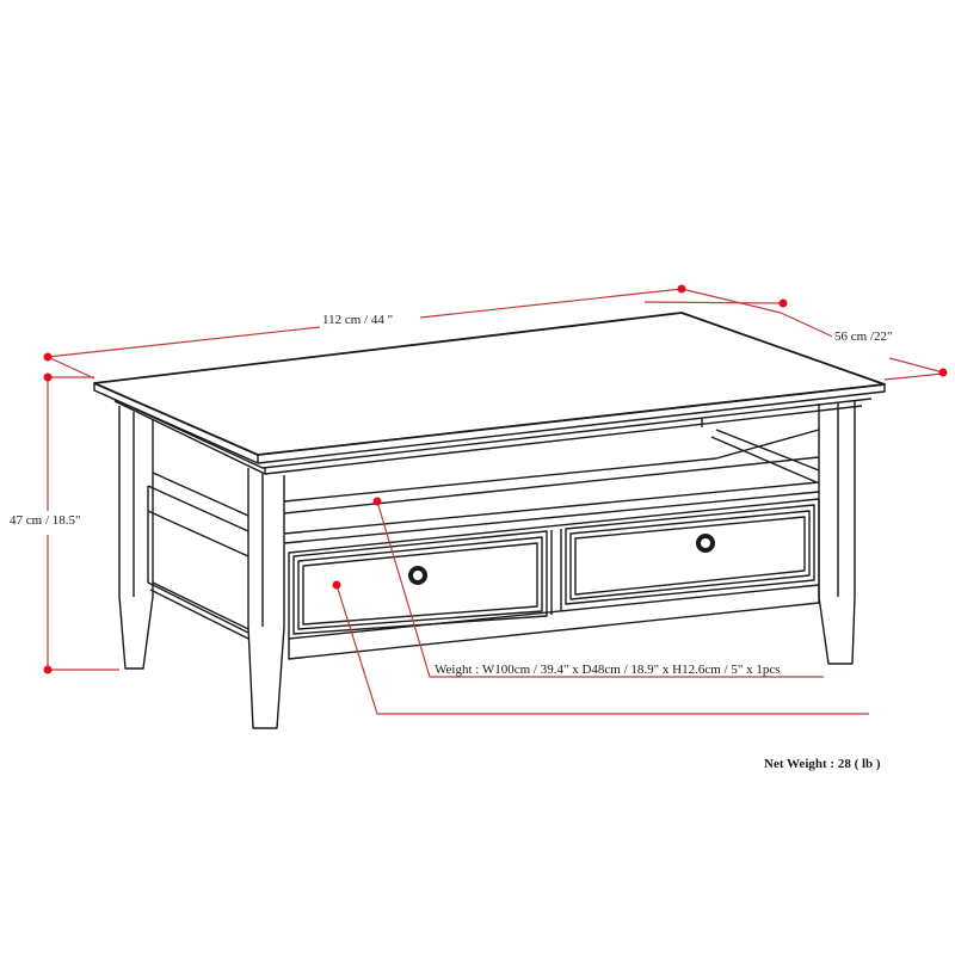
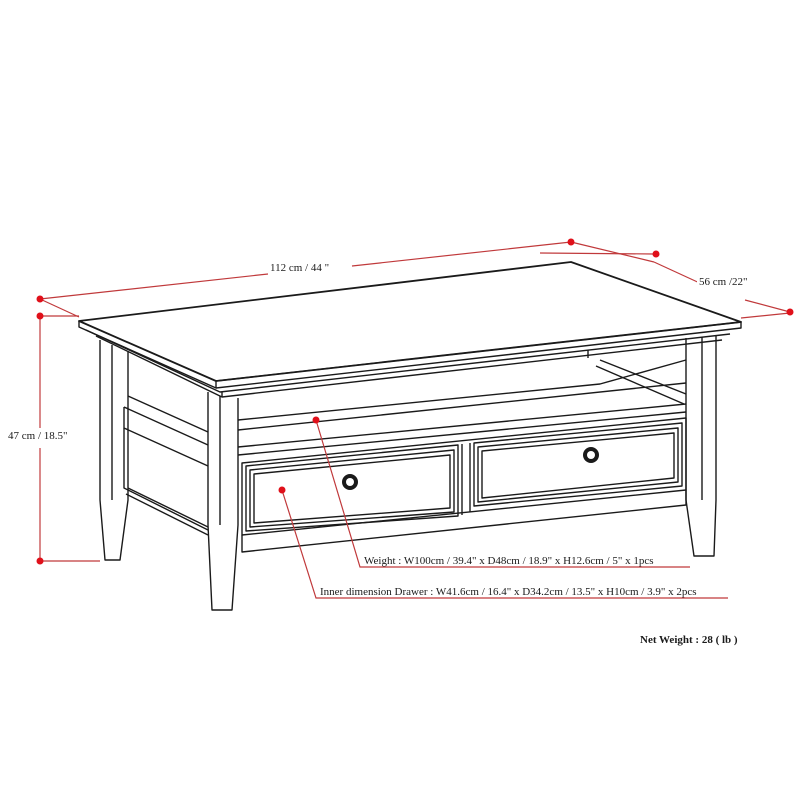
  112 cm / 44 "
  56 cm /22"
  47 cm / 18.5"
  Weight : W100cm / 39.4" x D48cm / 18.9" x H12.6cm / 5" x 1pcs
+ Inner dimension Drawer : W41.6cm / 16.4" x D34.2cm / 13.5" x H10cm / 3.9" x 2pcs
  Net Weight : 28 ( lb )
